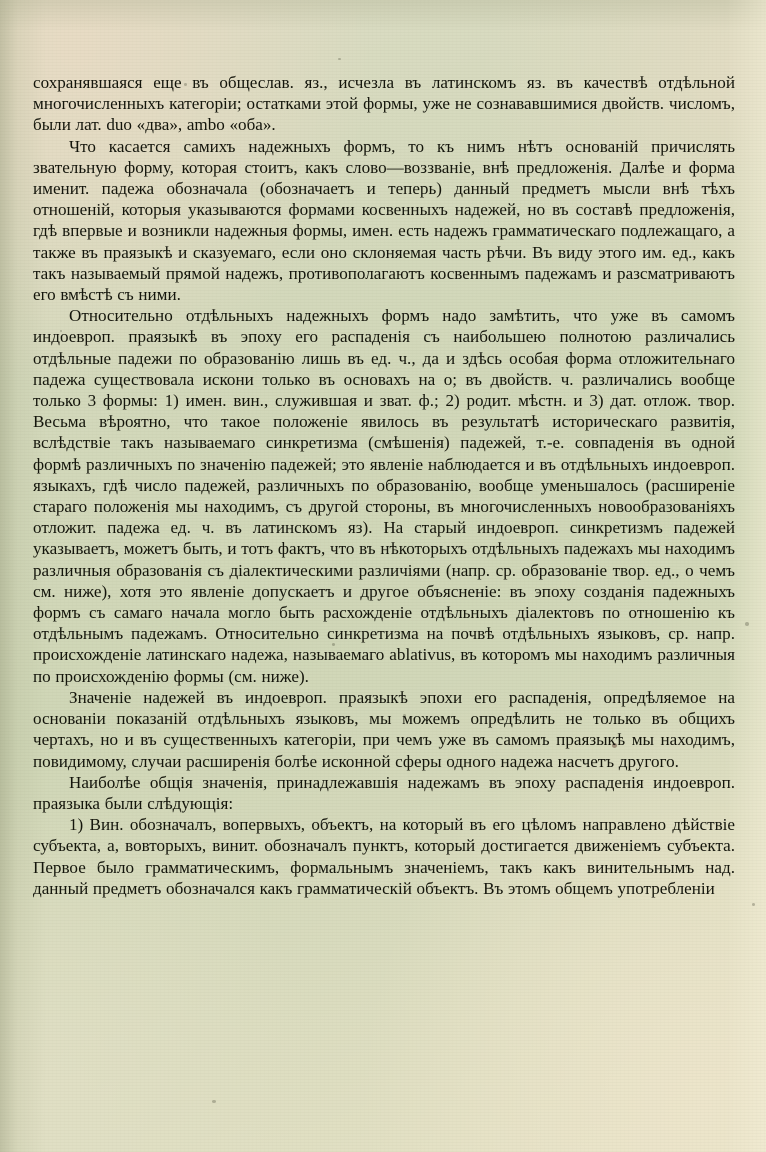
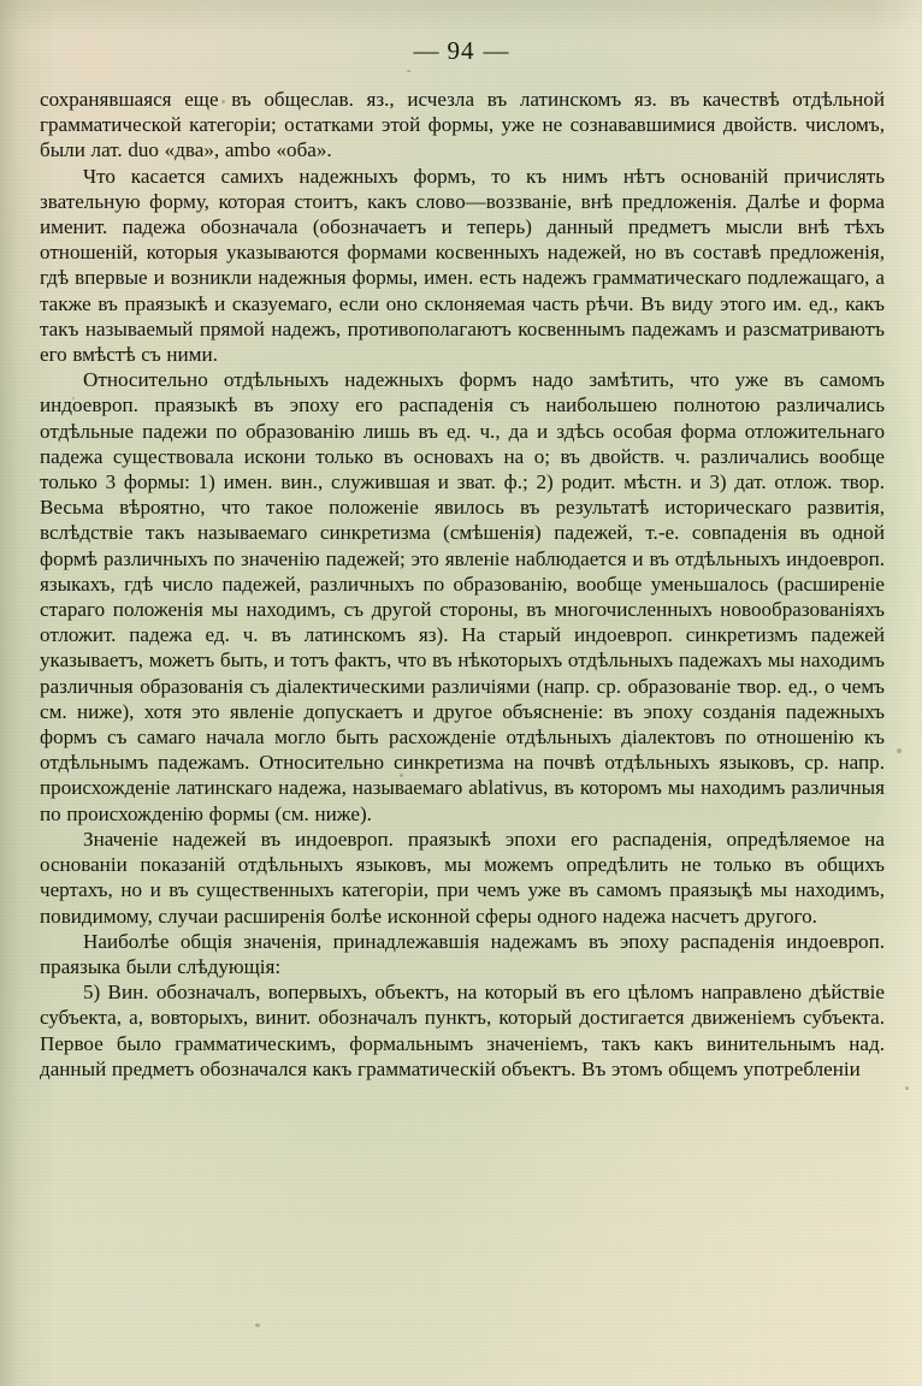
+ — 94 —
- сохранявшаяся еще въ общеслав. яз., исчезла въ латинскомъ яз. въ качествѣ отдѣльной многочисленныхъ категоріи; остатками этой формы, уже не сознававшимися двойств. числомъ, были лат. duo «два», ambo «оба».
+ сохранявшаяся еще въ общеслав. яз., исчезла въ латинскомъ яз. въ качествѣ отдѣльной грамматической категоріи; остатками этой формы, уже не сознававшимися двойств. числомъ, были лат. duo «два», ambo «оба».
  Что касается самихъ надежныхъ формъ, то къ нимъ нѣтъ основаній причислять звательную форму, которая стоитъ, какъ слово—воззваніе, внѣ предложенія. Далѣе и форма именит. падежа обозначала (обозначаетъ и теперь) данный предметъ мысли внѣ тѣхъ отношеній, которыя указываются формами косвенныхъ надежей, но въ составѣ предложенія, гдѣ впервые и возникли надежныя формы, имен. есть надежъ грамматическаго подлежащаго, а также въ праязыкѣ и сказуемаго, если оно склоняемая часть рѣчи. Въ виду этого им. ед., какъ такъ называемый прямой надежъ, противополагаютъ косвеннымъ падежамъ и разсматриваютъ его вмѣстѣ съ ними.
  Относительно отдѣльныхъ надежныхъ формъ надо замѣтить, что уже въ самомъ индоевроп. праязыкѣ въ эпоху его распаденія съ наибольшею полнотою различались отдѣльные падежи по образованію лишь въ ед. ч., да и здѣсь особая форма отложительнаго падежа существовала искони только въ основахъ на о; въ двойств. ч. различались вообще только 3 формы: 1) имен. вин., служившая и зват. ф.; 2) родит. мѣстн. и 3) дат. отлож. твор. Весьма вѣроятно, что такое положеніе явилось въ результатѣ историческаго развитія, вслѣдствіе такъ называемаго синкретизма (смѣшенія) падежей, т.-е. совпаденія въ одной формѣ различныхъ по значенію падежей; это явленіе наблюдается и въ отдѣльныхъ индоевроп. языкахъ, гдѣ число падежей, различныхъ по образованію, вообще уменьшалось (расширеніе стараго положенія мы находимъ, съ другой стороны, въ многочисленныхъ новообразованіяхъ отложит. падежа ед. ч. въ латинскомъ яз). На старый индоевроп. синкретизмъ падежей указываетъ, можетъ быть, и тотъ фактъ, что въ нѣкоторыхъ отдѣльныхъ падежахъ мы находимъ различныя образованія съ діалектическими различіями (напр. ср. образованіе твор. ед., о чемъ см. ниже), хотя это явленіе допускаетъ и другое объясненіе: въ эпоху созданія падежныхъ формъ съ самаго начала могло быть расхожденіе отдѣльныхъ діалектовъ по отношенію къ отдѣльнымъ падежамъ. Относительно синкретизма на почвѣ отдѣльныхъ языковъ, ср. напр. происхожденіе латинскаго надежа, называемаго ablativus, въ которомъ мы находимъ различныя по происхожденію формы (см. ниже).
  Значеніе надежей въ индоевроп. праязыкѣ эпохи его распаденія, опредѣляемое на основаніи показаній отдѣльныхъ языковъ, мы можемъ опредѣлить не только въ общихъ чертахъ, но и въ существенныхъ категоріи, при чемъ уже въ самомъ праязыкѣ мы находимъ, повидимому, случаи расширенія болѣе исконной сферы одного надежа насчетъ другого.
  Наиболѣе общія значенія, принадлежавшія надежамъ въ эпоху распаденія индоевроп. праязыка были слѣдующія:
- 1) Вин. обозначалъ, вопервыхъ, объектъ, на который въ его цѣломъ направлено дѣйствіе субъекта, а, вовторыхъ, винит. обозначалъ пунктъ, который достигается движеніемъ субъекта. Первое было грамматическимъ, формальнымъ значеніемъ, такъ какъ винительнымъ над. данный предметъ обозначался какъ грамматическій объектъ. Въ этомъ общемъ употребленіи
+ 5) Вин. обозначалъ, вопервыхъ, объектъ, на который въ его цѣломъ направлено дѣйствіе субъекта, а, вовторыхъ, винит. обозначалъ пунктъ, который достигается движеніемъ субъекта. Первое было грамматическимъ, формальнымъ значеніемъ, такъ какъ винительнымъ над. данный предметъ обозначался какъ грамматическій объектъ. Въ этомъ общемъ употребленіи
